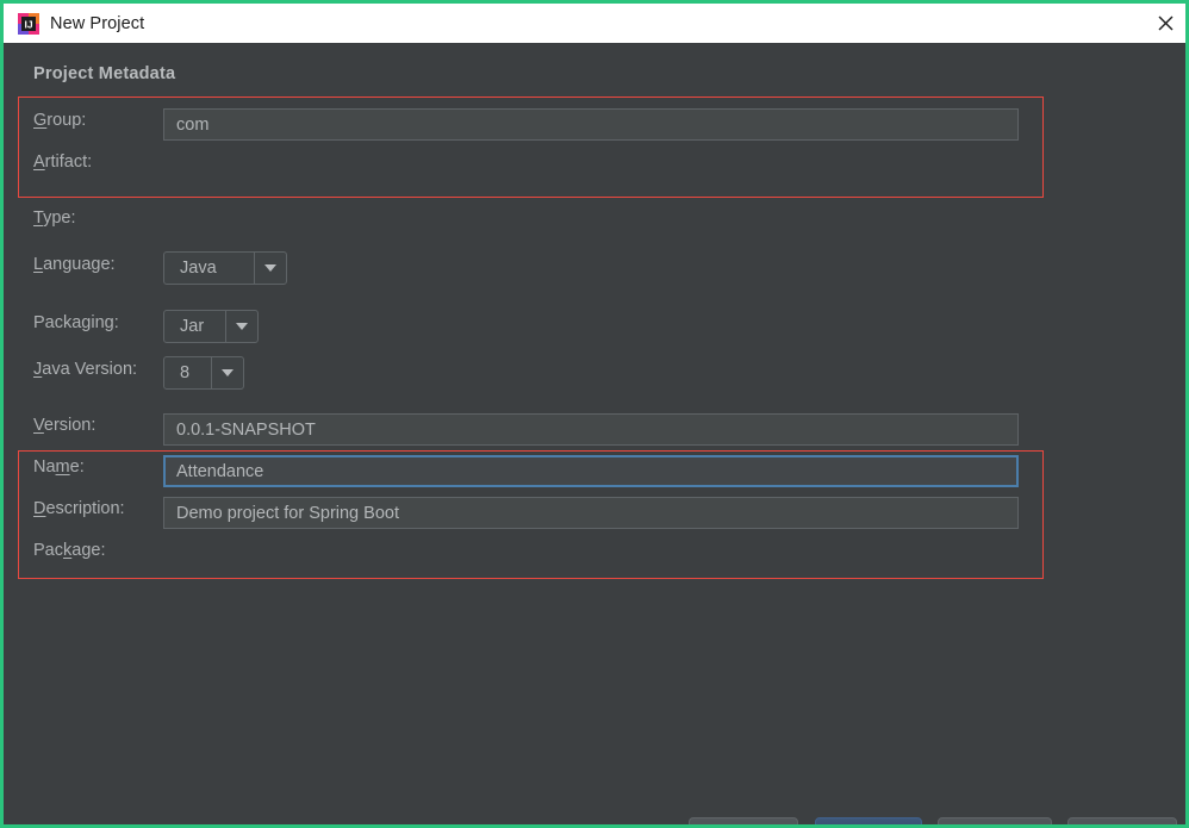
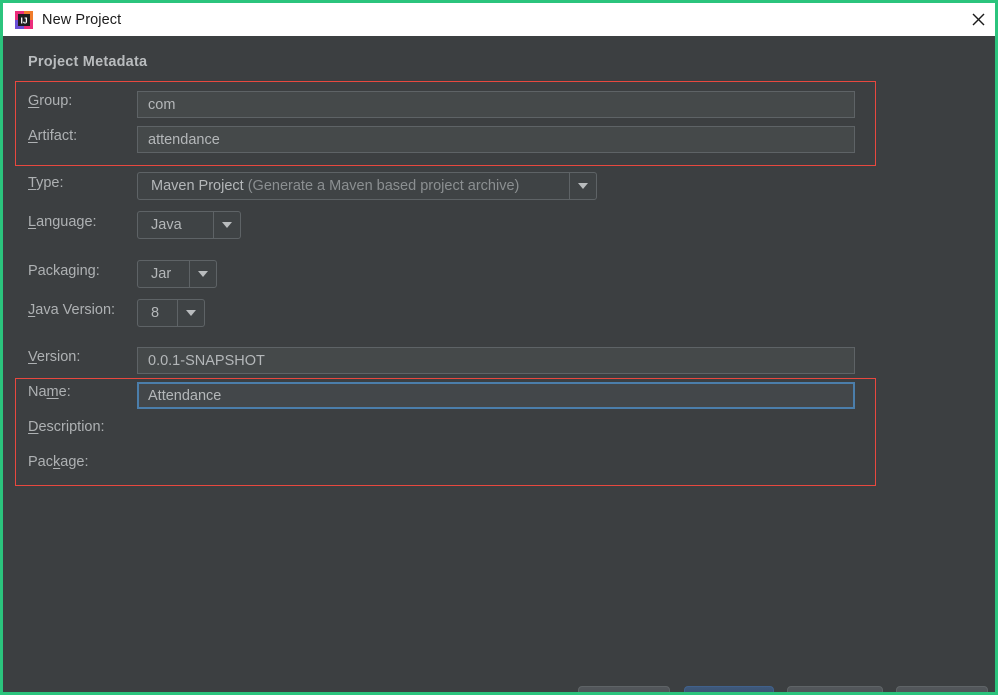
  IJ
  New Project
  Project Metadata
  Group:
  com
  Artifact:
+ attendance
  Type:
+ Maven Project
+ (Generate a Maven based project archive)
  Language:
  Java
  Packaging:
  Jar
  Java Version:
  8
  Version:
  0.0.1-SNAPSHOT
  Name:
  Attendance
  Description:
- Demo project for Spring Boot
  Package:
